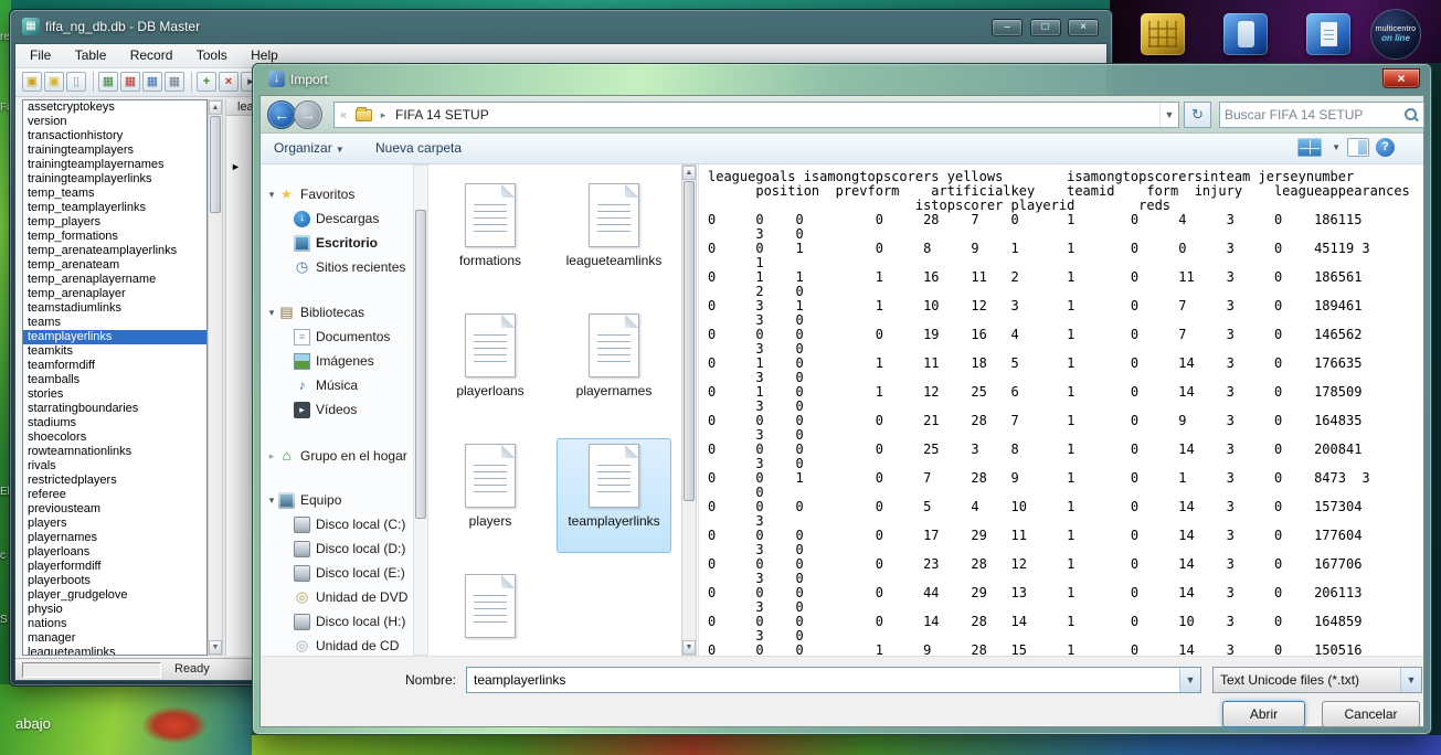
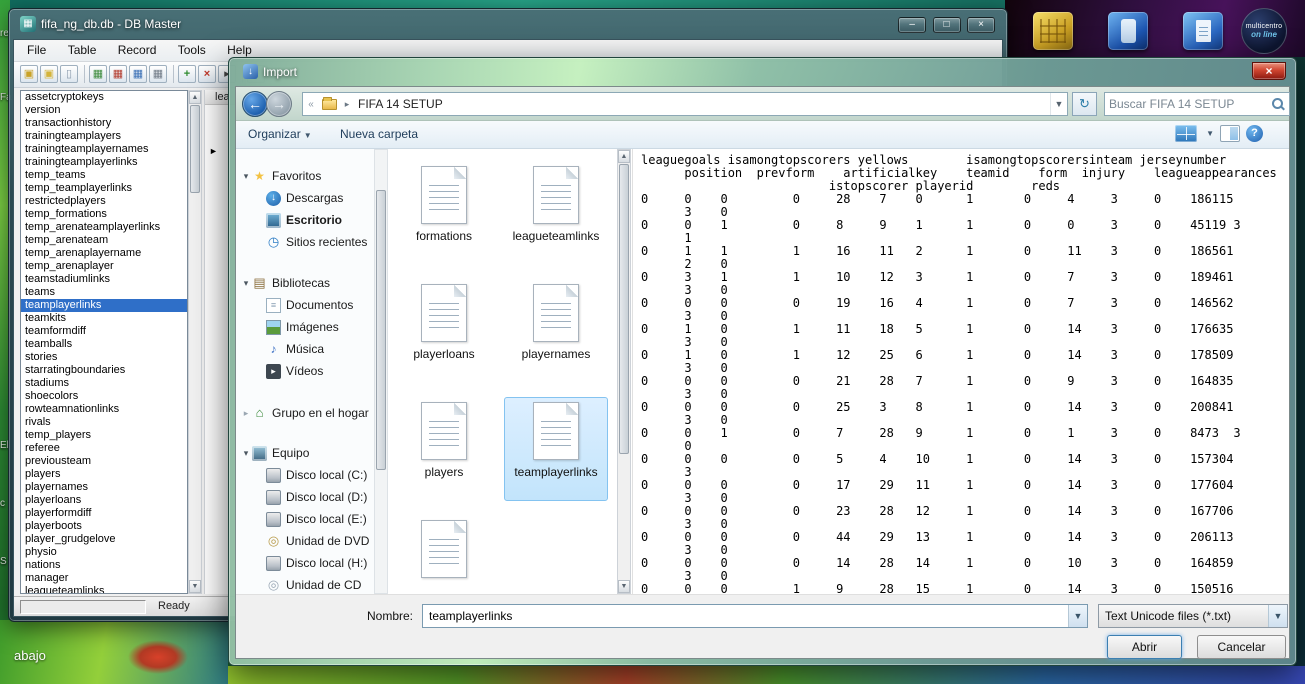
  abajo
  re
  c
  S
  on line
  fifa_ng_db.db - DB Master
  – □ ×
  File Table Record Tools Help
  assetcryptokeys
  version
  transactionhistory
  trainingteamplayers
  trainingteamplayernames
  trainingteamplayerlinks
  temp_teams
  temp_teamplayerlinks
- temp_players
+ restrictedplayers
  temp_formations
  temp_arenateamplayerlinks
  temp_arenateam
  temp_arenaplayername
  temp_arenaplayer
  teamstadiumlinks
  teams
  teamplayerlinks
  teamkits
  teamformdiff
  teamballs
  stories
  starratingboundaries
  stadiums
  shoecolors
  rowteamnationlinks
  rivals
- restrictedplayers
+ temp_players
  referee
  previousteam
  players
  playernames
  playerloans
  playerformdiff
  playerboots
  player_grudgelove
  physio
  nations
  manager
  leagueteamlinks
  lea
  ►
  Ready
  Import
  ×
  ←
  →
  «
  ▸
  FIFA 14 SETUP
  ▼
  ↻
  Buscar FIFA 14 SETUP
  Organizar ▼
  Nueva carpeta
  ▼
  Favoritos
  Descargas
  Escritorio
  Sitios recientes
  Bibliotecas
  Documentos
  Imágenes
  Música
  Vídeos
  Grupo en el hogar
  Equipo
  Disco local (C:)
  Disco local (D:)
  Disco local (E:)
  Unidad de DVD
  Disco local (H:)
  Unidad de CD
  formations
  leagueteamlinks
  playerloans
  playernames
  players
  teamplayerlinks
  leaguegoals isamongtopscorers yellows isamongtopscorersinteam jerseynumber
  position prevform artificialkey teamid form injury leagueappearances
  istopscorer playerid reds
  0 0 0 0 28 7 0 1 0 4 3 0 186115
  3 0
  0 0 1 0 8 9 1 1 0 0 3 0 45119 3
  1
  0 1 1 1 16 11 2 1 0 11 3 0 186561
  2 0
  0 3 1 1 10 12 3 1 0 7 3 0 189461
  3 0
  0 0 0 0 19 16 4 1 0 7 3 0 146562
  3 0
  0 1 0 1 11 18 5 1 0 14 3 0 176635
  3 0
  0 1 0 1 12 25 6 1 0 14 3 0 178509
  3 0
  0 0 0 0 21 28 7 1 0 9 3 0 164835
  3 0
  0 0 0 0 25 3 8 1 0 14 3 0 200841
  3 0
  0 0 1 0 7 28 9 1 0 1 3 0 8473 3
  0
  0 0 0 0 5 4 10 1 0 14 3 0 157304
  3
  0 0 0 0 17 29 11 1 0 14 3 0 177604
  3 0
  0 0 0 0 23 28 12 1 0 14 3 0 167706
  3 0
  0 0 0 0 44 29 13 1 0 14 3 0 206113
  3 0
  0 0 0 0 14 28 14 1 0 10 3 0 164859
  3 0
  0 0 0 1 9 28 15 1 0 14 3 0 150516
  Nombre:
  teamplayerlinks
  ▼
  Text Unicode files (*.txt)
  ▼
  Abrir
  Cancelar
